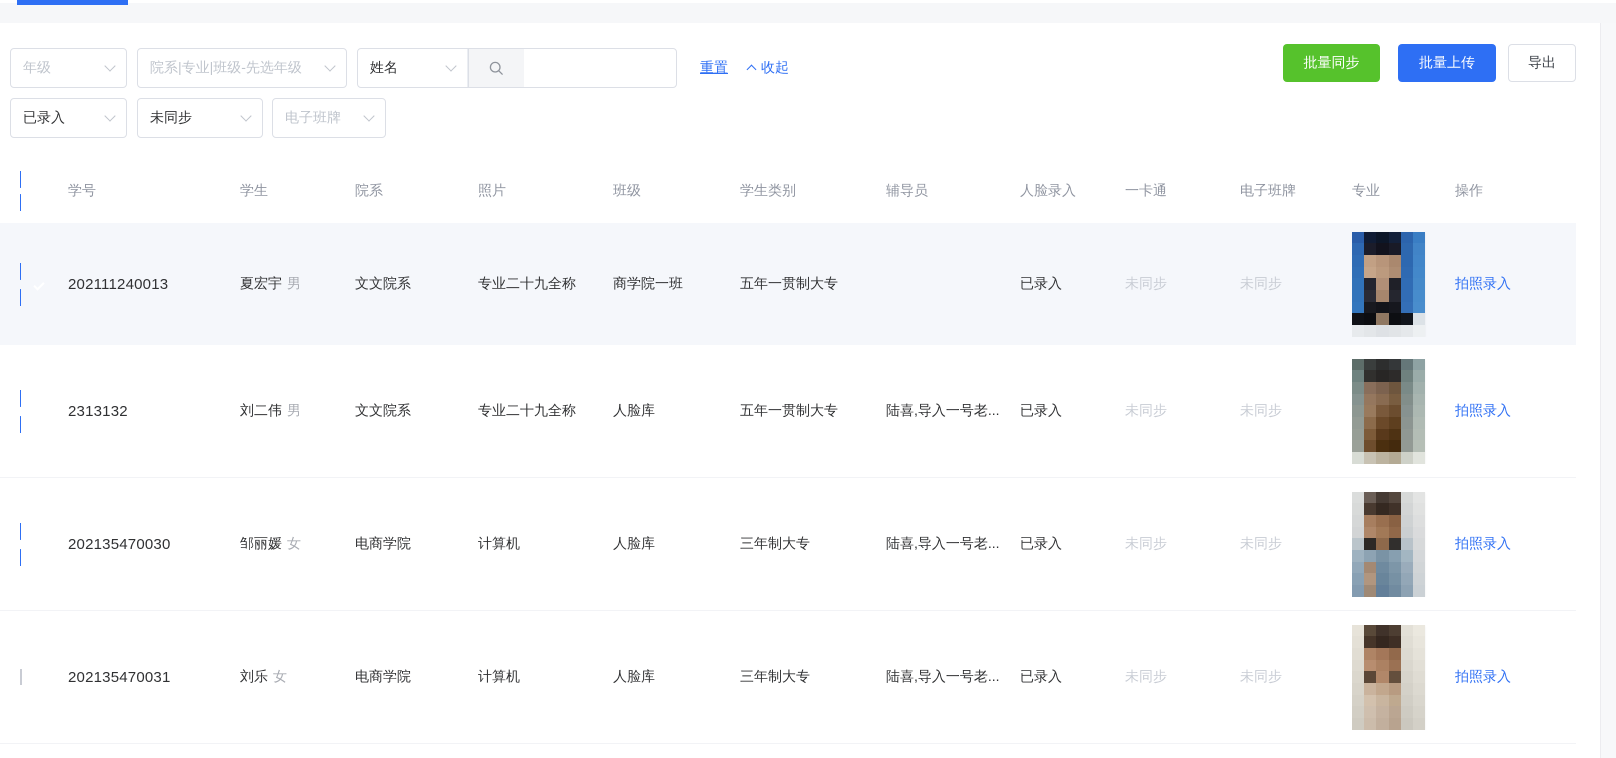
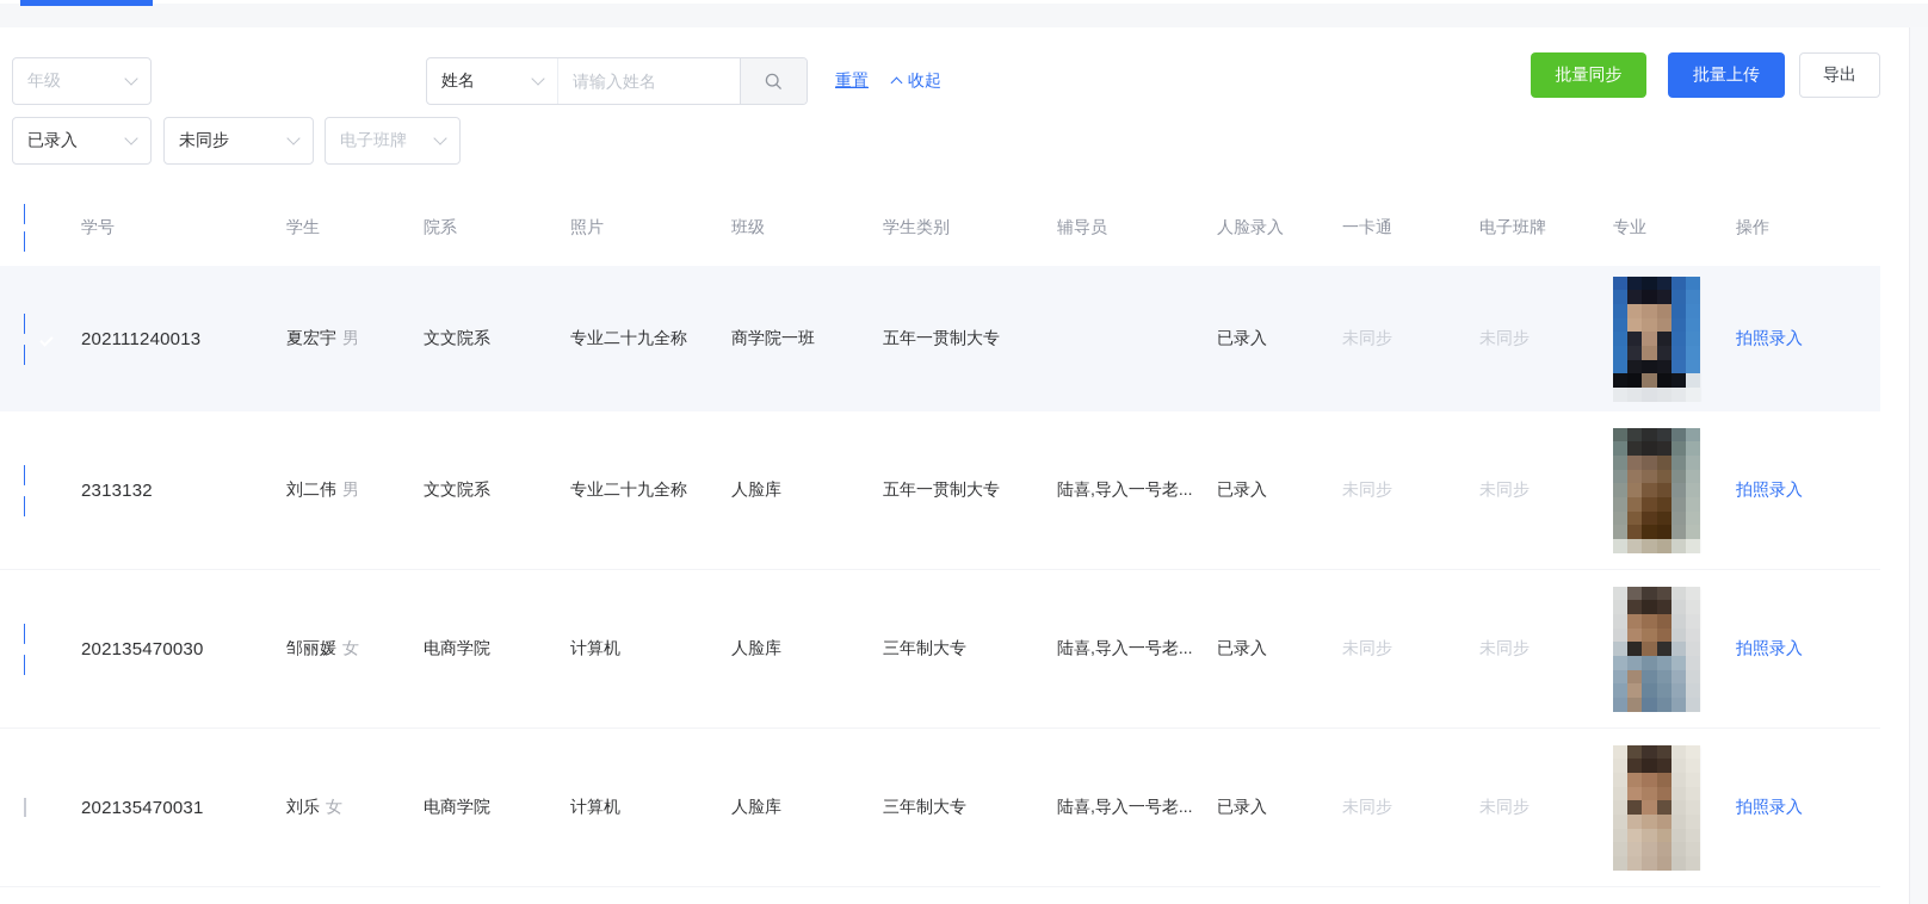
  年级
- 院系|专业|班级-先选年级
  姓名
+ 请输入姓名
  重置
  收起
  批量同步
  批量上传
  导出
  已录入
  未同步
  电子班牌
  学号
  学生
  院系
  照片
  班级
  学生类别
  辅导员
  人脸录入
  一卡通
  电子班牌
  专业
  操作
  202111240013
  夏宏宇 男
  文文院系
  专业二十九全称
  商学院一班
  五年一贯制大专
  已录入
  未同步
  未同步
  拍照录入
  2313132
  刘二伟 男
  文文院系
  专业二十九全称
  人脸库
  五年一贯制大专
  陆喜,导入一号老...
  已录入
  未同步
  未同步
  拍照录入
  202135470030
  邹丽媛 女
  电商学院
  计算机
  人脸库
  三年制大专
  陆喜,导入一号老...
  已录入
  未同步
  未同步
  拍照录入
  202135470031
  刘乐 女
  电商学院
  计算机
  人脸库
  三年制大专
  陆喜,导入一号老...
  已录入
  未同步
  未同步
  拍照录入
